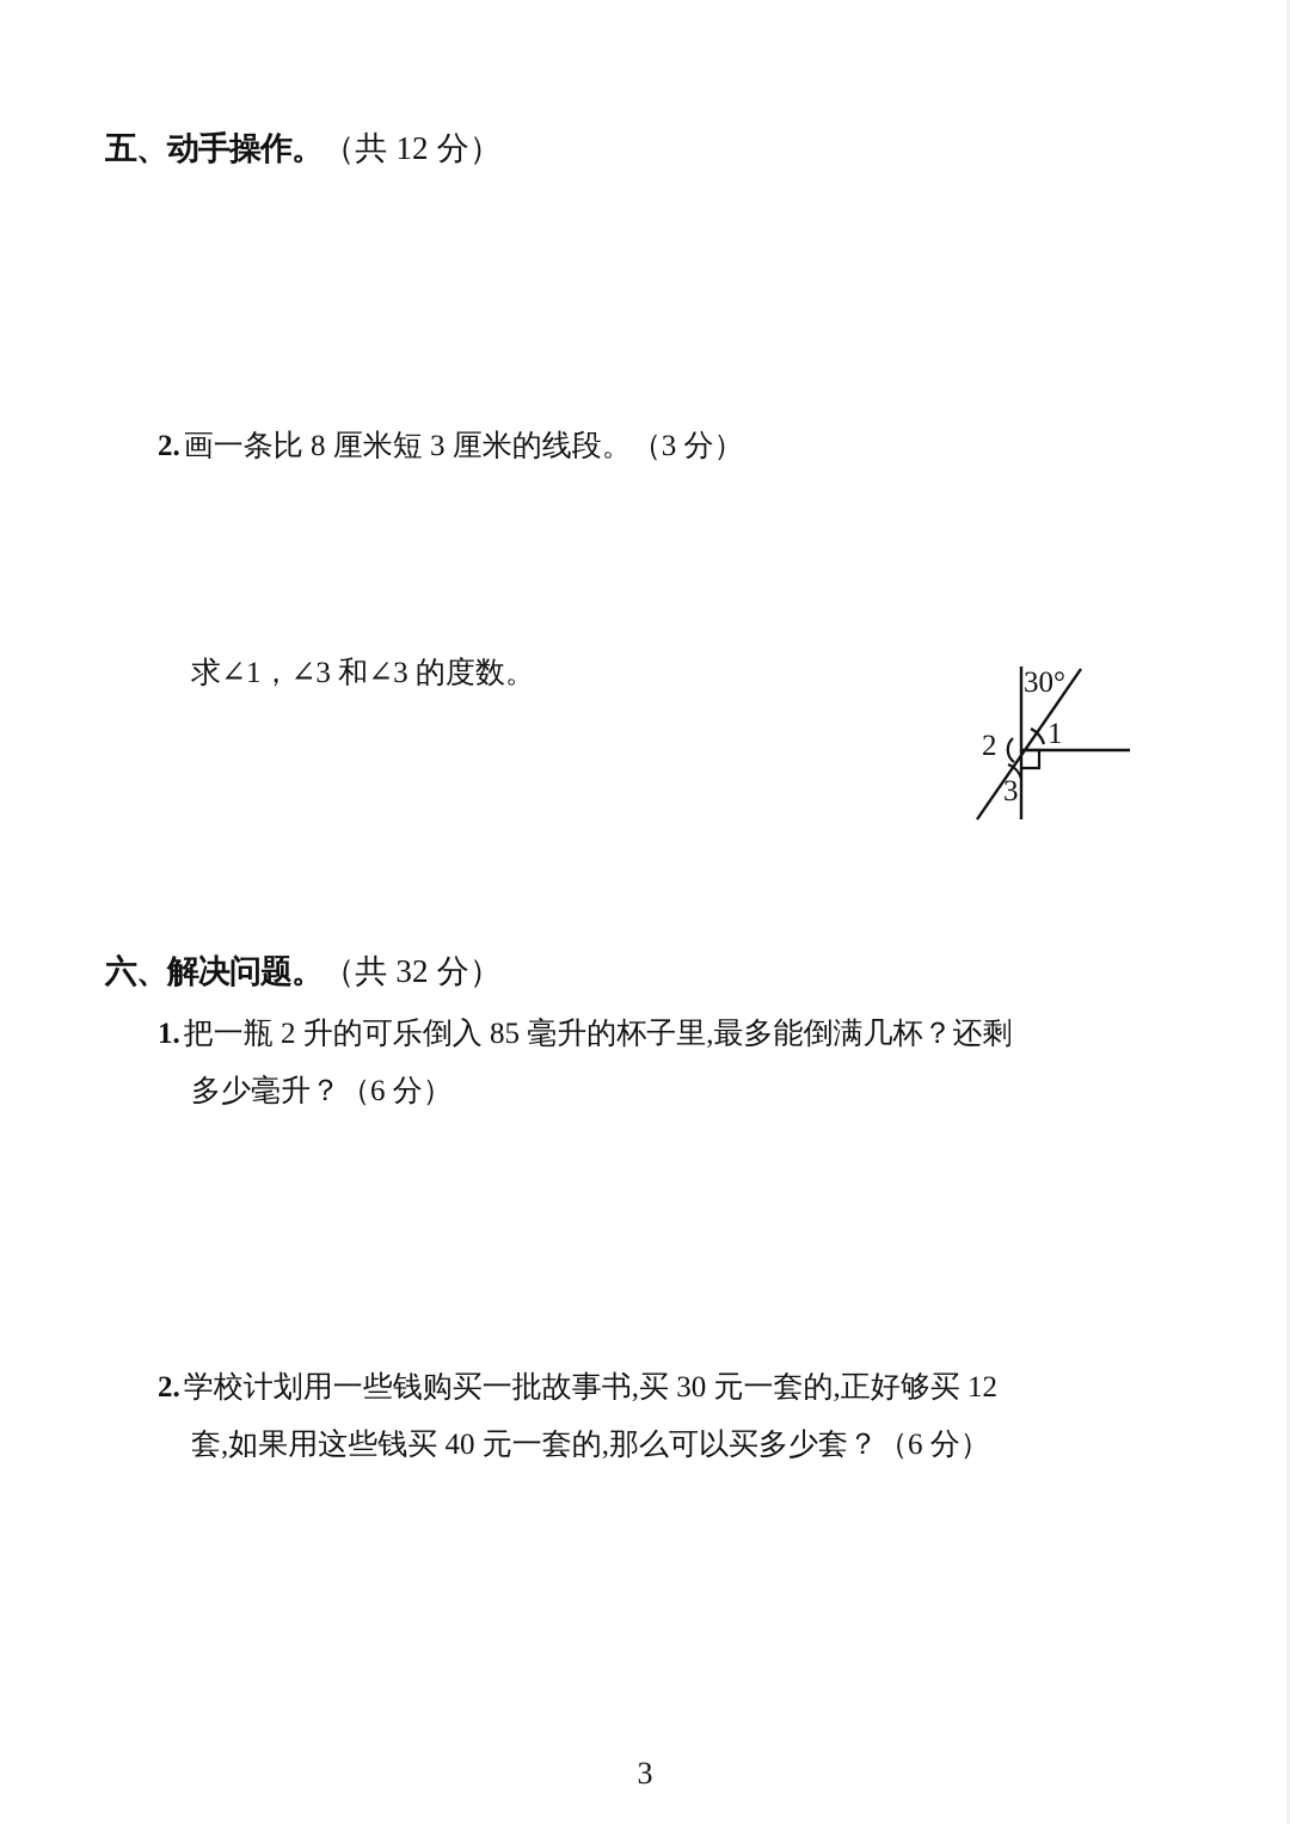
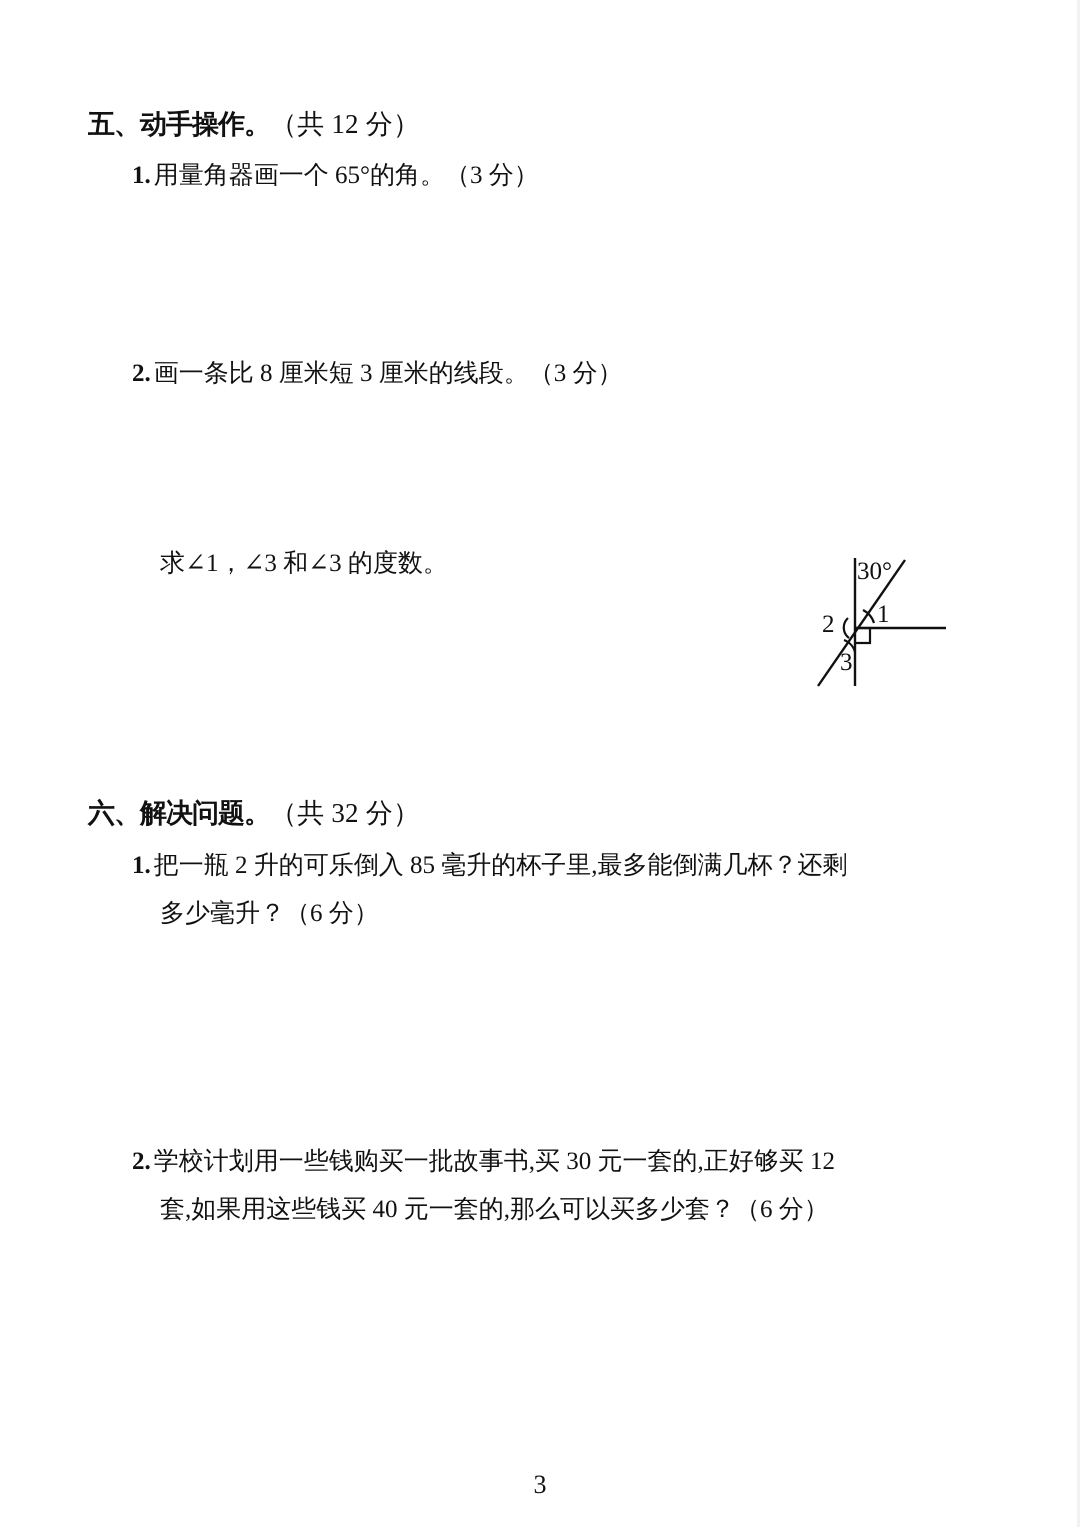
  五、动手操作。（共 12 分）
+ 1.用量角器画一个 65°的角。（3 分）
  2.画一条比 8 厘米短 3 厘米的线段。（3 分）
  求∠1，∠3 和∠3 的度数。
  30°
  1
  2
  3
  六、解决问题。（共 32 分）
  1.把一瓶 2 升的可乐倒入 85 毫升的杯子里,最多能倒满几杯？还剩
  多少毫升？（6 分）
  2.学校计划用一些钱购买一批故事书,买 30 元一套的,正好够买 12
  套,如果用这些钱买 40 元一套的,那么可以买多少套？（6 分）
  3
